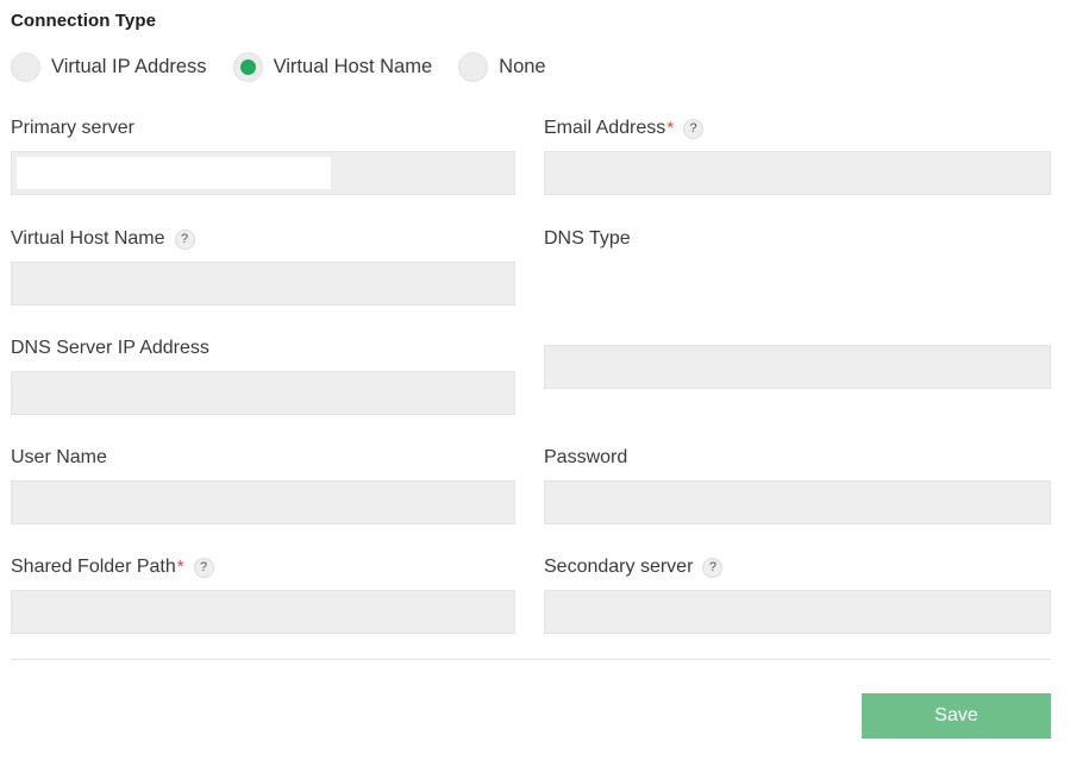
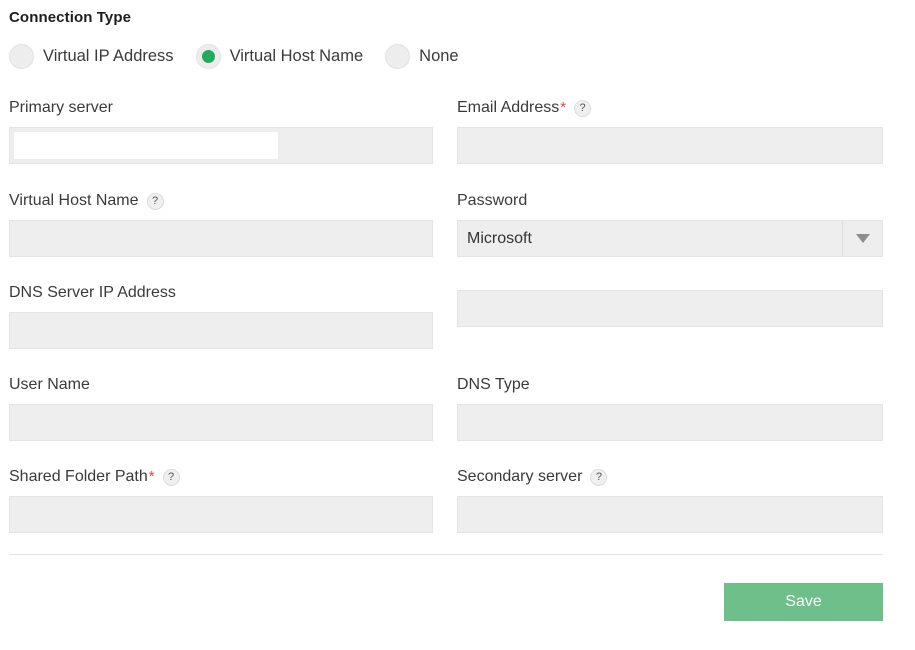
  Connection Type
  Virtual IP Address
  Virtual Host Name
  None
  Primary server
  Email Address
  *
  ?
  Virtual Host Name
  ?
- DNS Type
+ Password
+ Microsoft
  DNS Server IP Address
  User Name
- Password
+ DNS Type
  Shared Folder Path
  *
  ?
  Secondary server
  ?
  Save
